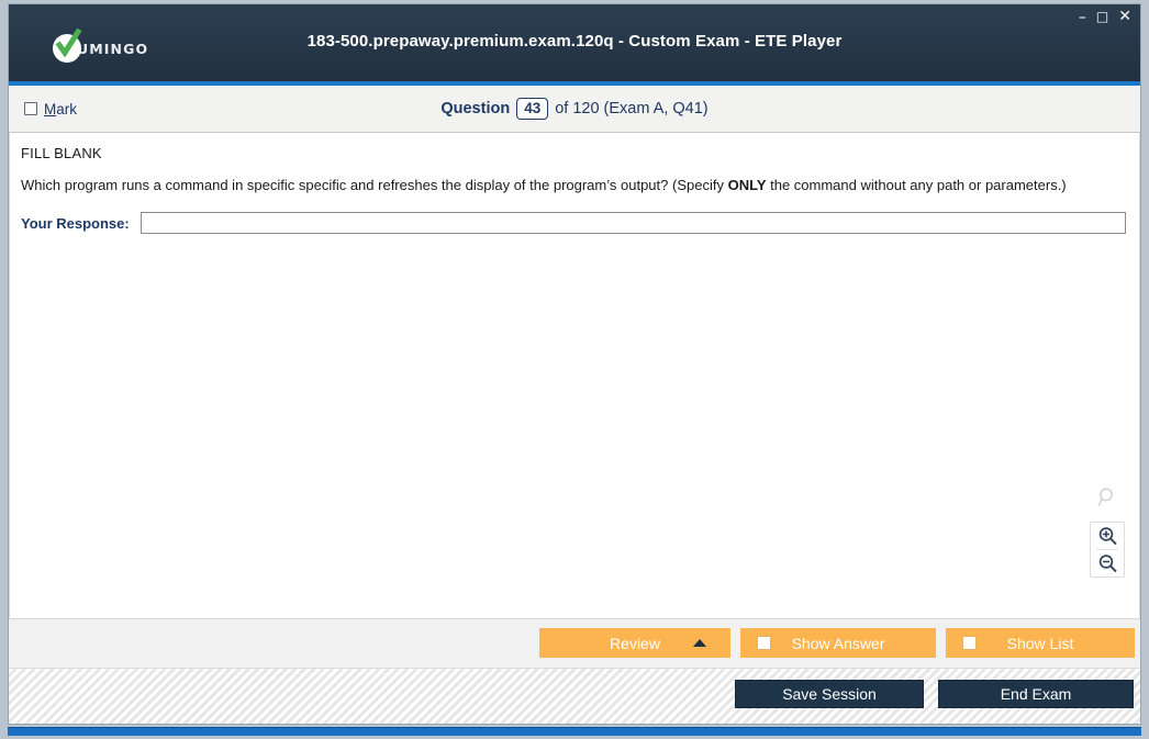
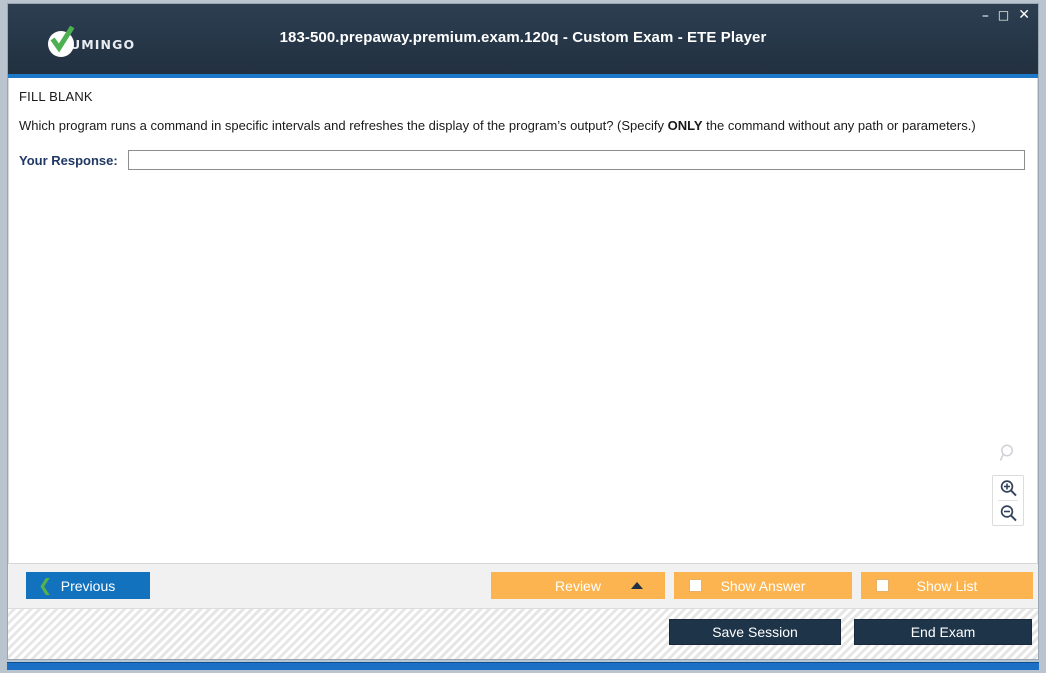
  UMINGO
  183-500.prepaway.premium.exam.120q - Custom Exam - ETE Player
  –
  □
  ✕
- Mark
- Question
- 43
- of 120 (Exam A, Q41)
  FILL BLANK
- Which program runs a command in specific specific and refreshes the display of the program’s output? (Specify ONLY the command without any path or parameters.)
+ Which program runs a command in specific intervals and refreshes the display of the program’s output? (Specify ONLY the command without any path or parameters.)
  Your Response:
+ ❮
+ Previous
  Review
  Show Answer
  Show List
  Save Session
  End Exam
